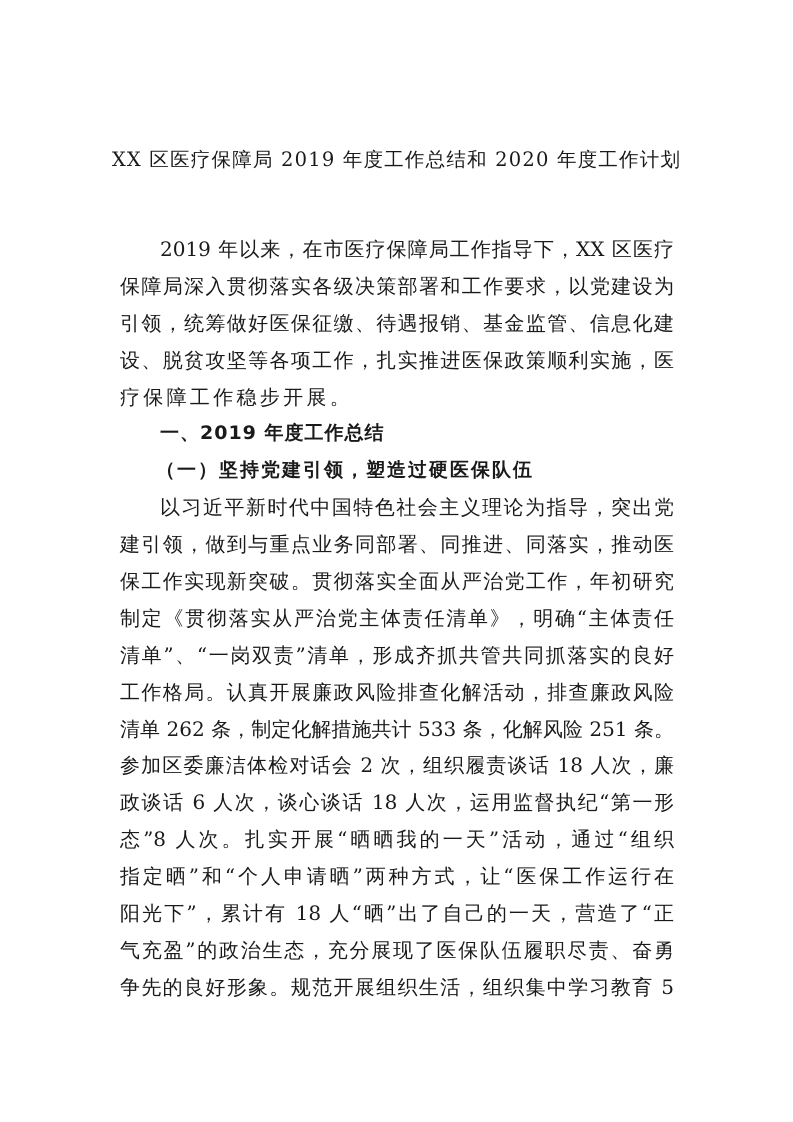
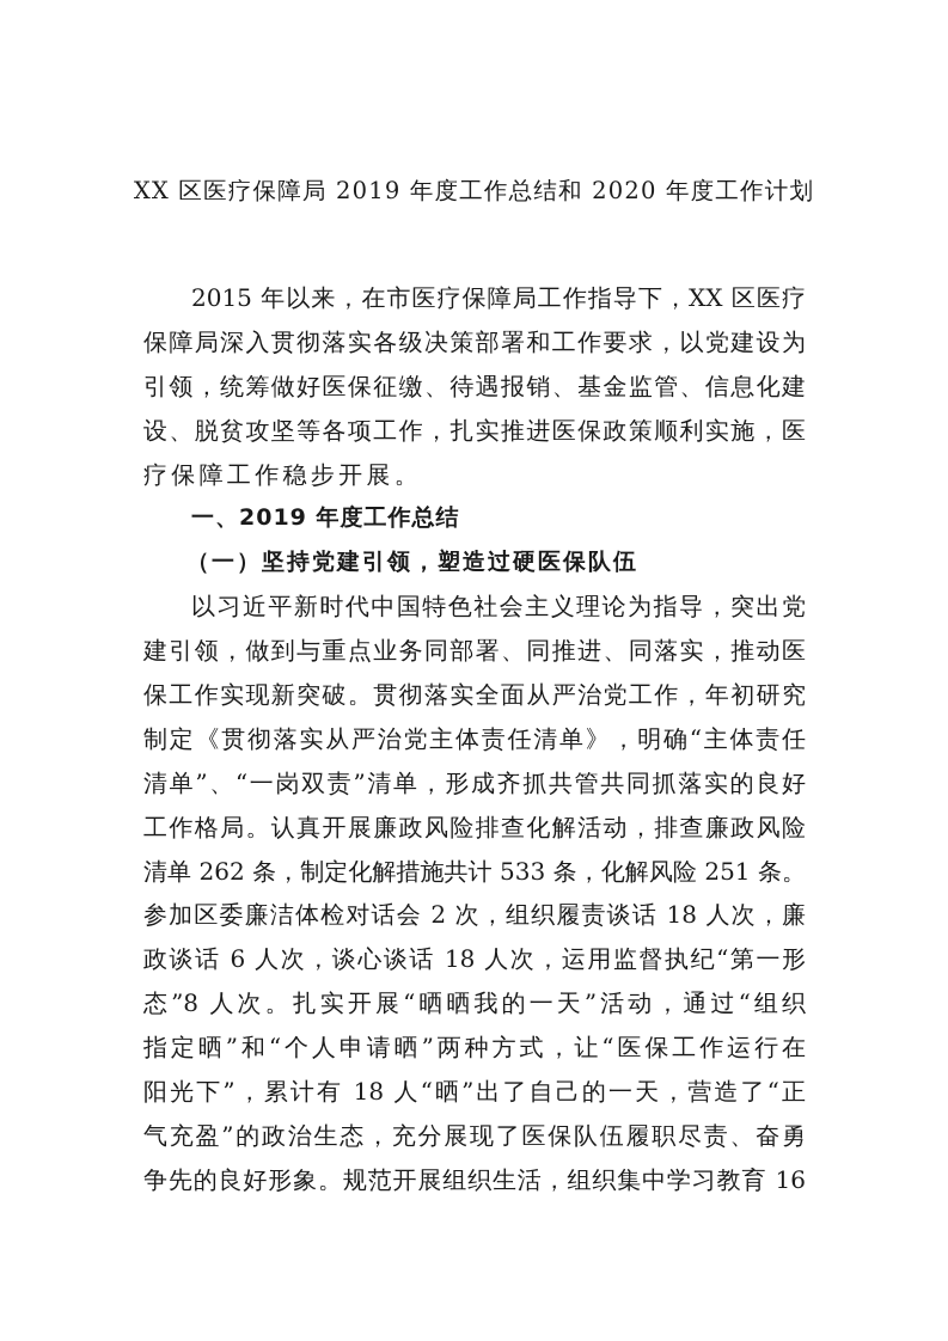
  XX 区医疗保障局 2019 年度工作总结和 2020 年度工作计划
- 2019 年以来，在市医疗保障局工作指导下，XX 区医疗
+ 2015 年以来，在市医疗保障局工作指导下，XX 区医疗
  保障局深入贯彻落实各级决策部署和工作要求，以党建设为
  引领，统筹做好医保征缴、待遇报销、基金监管、信息化建
  设、脱贫攻坚等各项工作，扎实推进医保政策顺利实施，医
  疗保障工作稳步开展。
  一、2019 年度工作总结
  （一）坚持党建引领，塑造过硬医保队伍
  以习近平新时代中国特色社会主义理论为指导，突出党
  建引领，做到与重点业务同部署、同推进、同落实，推动医
  保工作实现新突破。贯彻落实全面从严治党工作，年初研究
  制定《贯彻落实从严治党主体责任清单》，明确“主体责任
  清单”、“一岗双责”清单，形成齐抓共管共同抓落实的良好
  工作格局。认真开展廉政风险排查化解活动，排查廉政风险
  清单 262 条，制定化解措施共计 533 条，化解风险 251 条。
  参加区委廉洁体检对话会 2 次，组织履责谈话 18 人次，廉
  政谈话 6 人次，谈心谈话 18 人次，运用监督执纪“第一形
  态”8 人次。扎实开展“晒晒我的一天”活动，通过“组织
  指定晒”和“个人申请晒”两种方式，让“医保工作运行在
  阳光下”，累计有 18 人“晒”出了自己的一天，营造了“正
  气充盈”的政治生态，充分展现了医保队伍履职尽责、奋勇
- 争先的良好形象。规范开展组织生活，组织集中学习教育 5
+ 争先的良好形象。规范开展组织生活，组织集中学习教育 16
